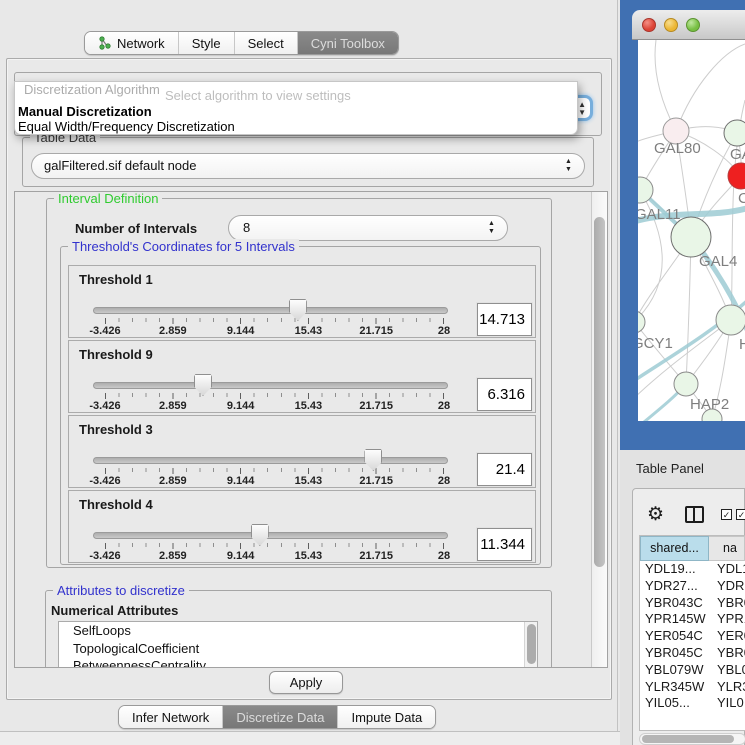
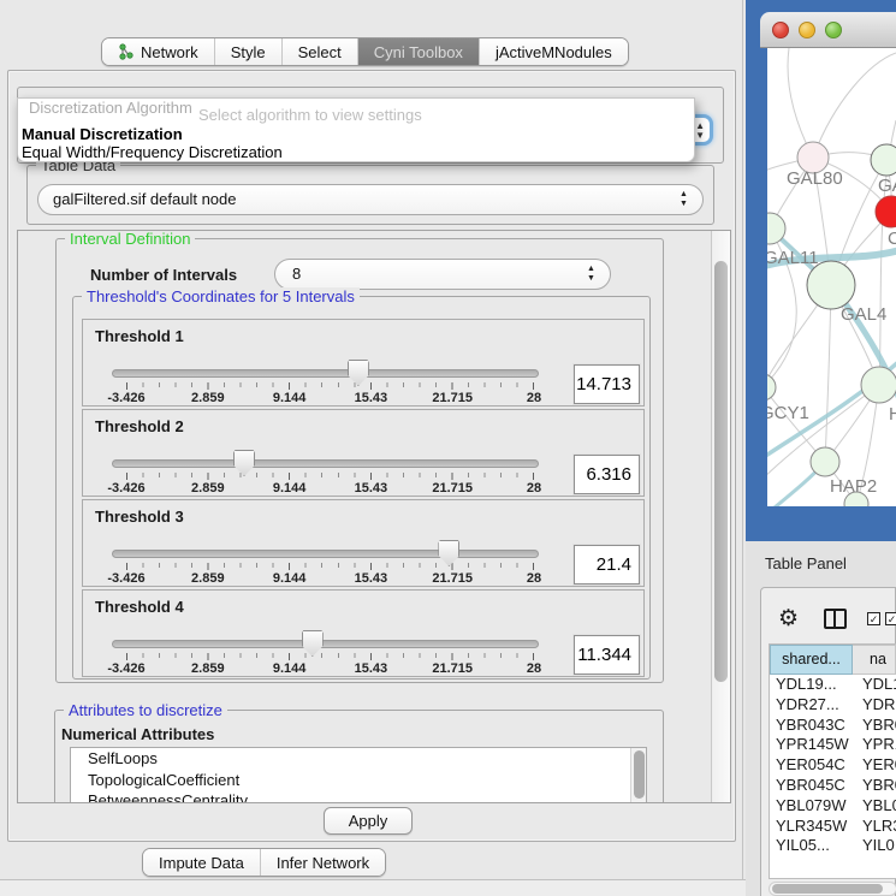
  Network
  Style
  Select
  Cyni Toolbox
+ jActiveMNodules
  ▲
  ▼
  Discretization Algorithm
  Select algorithm to view settings
  Manual Discretization
  Equal Width/Frequency Discretization
  Table Data
  galFiltered.sif default node
  Interval Definition
  Number of Intervals
  8
  Threshold's Coordinates for 5 Intervals
  Threshold 1
  -3.426
  2.859
  9.144
  15.43
  21.715
  28
  14.713
- Threshold 9
+ Threshold 2
  -3.426
  2.859
  9.144
  15.43
  21.715
  28
  6.316
  Threshold 3
  -3.426
  2.859
  9.144
  15.43
  21.715
  28
  21.4
  Threshold 4
  -3.426
  2.859
  9.144
  15.43
  21.715
  28
  11.344
  Attributes to discretize
  Numerical Attributes
  SelfLoops
  TopologicalCoefficient
  BetweennessCentrality
  Apply
- Infer Network
+ Impute Data
- Discretize Data
- Impute Data
+ Infer Network
  GAL80
  C
  GAL11
  GAL4
  GCY1
  H
  HAP2
  Table Panel
  ⚙
  ✓
  ✓
  shared...
  na
  YDL19...
  YDL
  YDR27...
  YDR
  YBR043C
  YBR
  YPR145W
  YPR
  YER054C
  YER
  YBR045C
  YBR
  YBL079W
  YBL
  YLR345W
  YLR
  YIL05...
  YIL0
